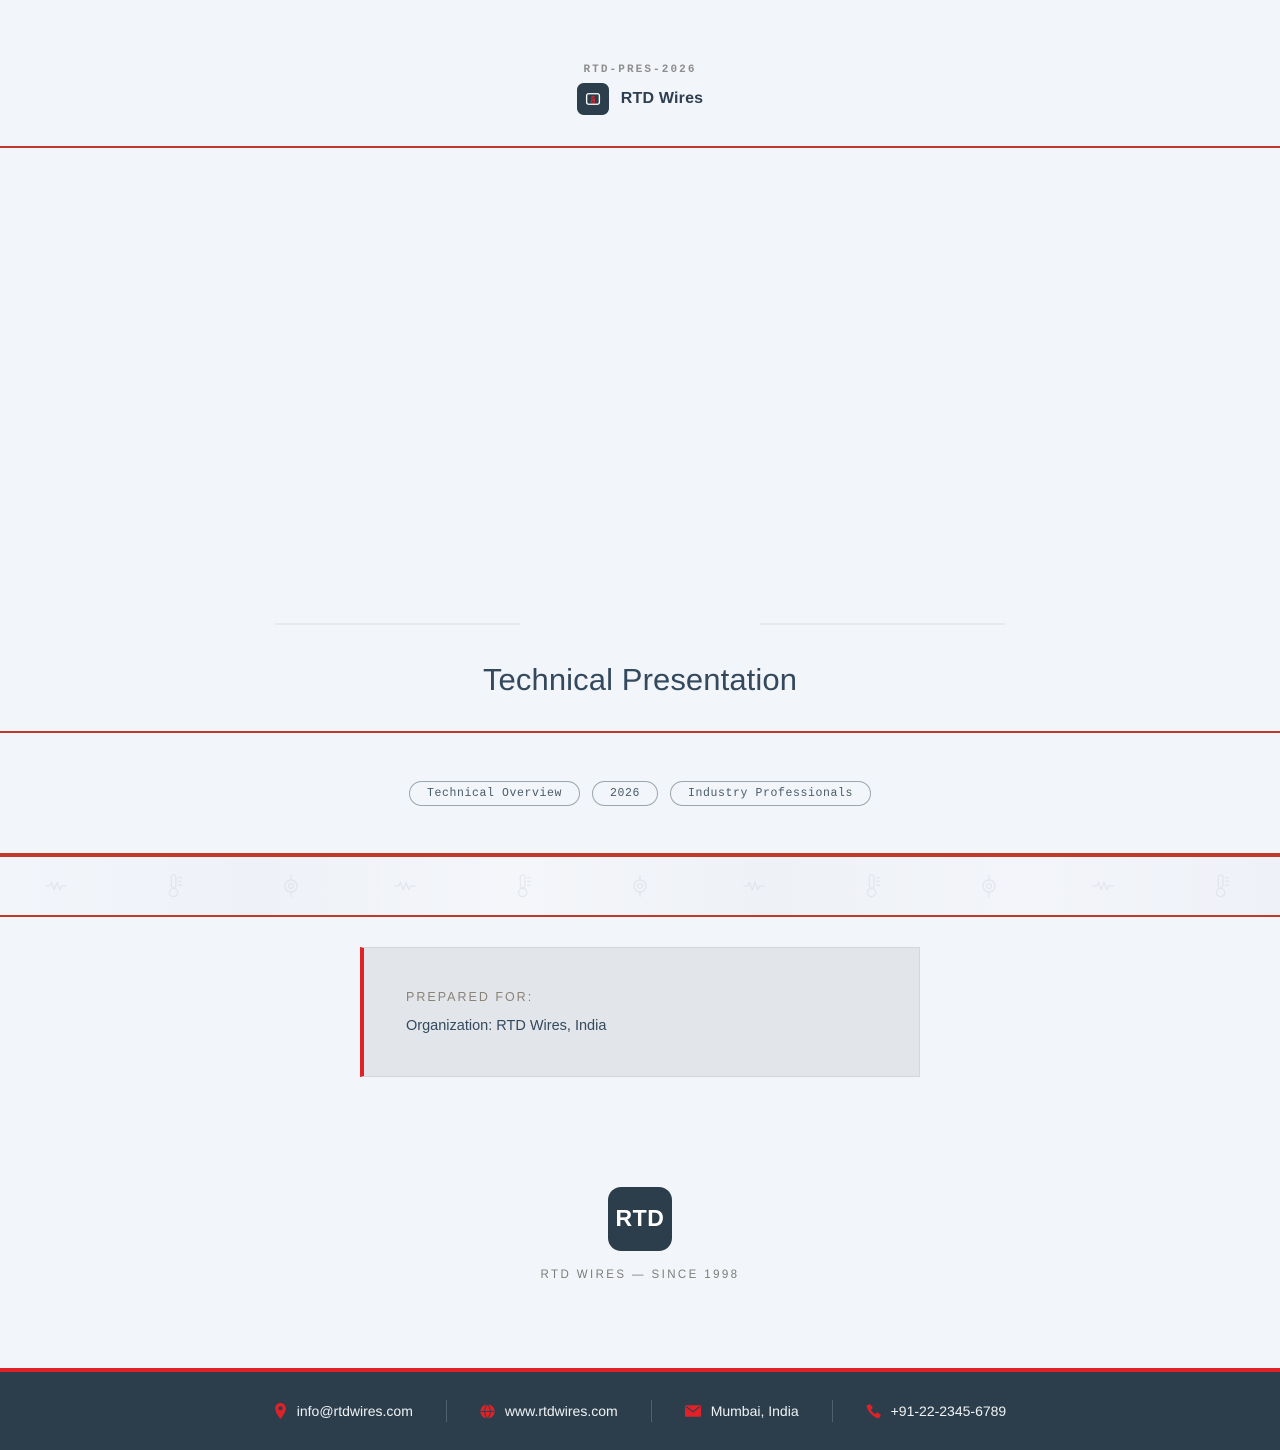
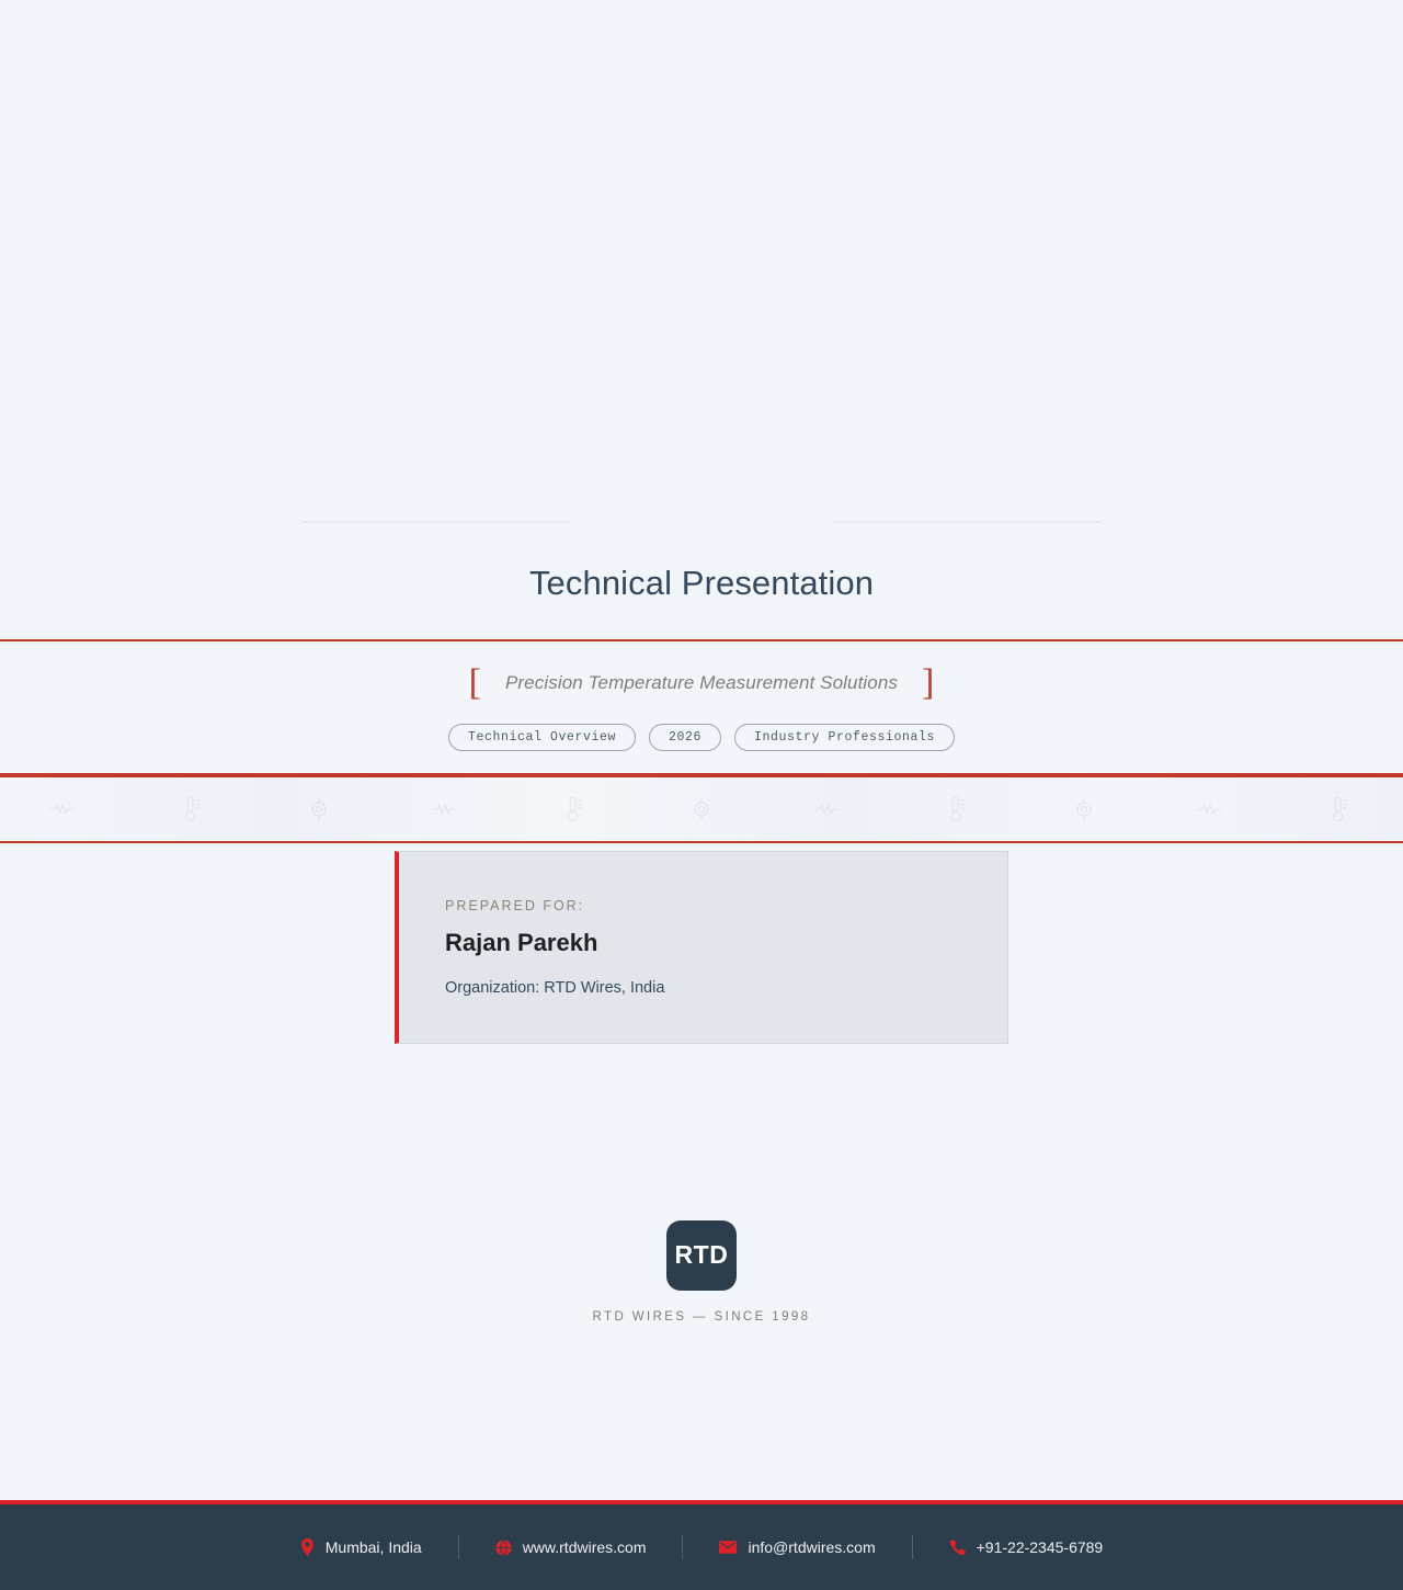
- RTD-PRES-2026
- RTD Wires
  Technical Presentation
+ [
+ Precision Temperature Measurement Solutions
+ ]
  Technical Overview
  2026
  Industry Professionals
  PREPARED FOR:
+ Rajan Parekh
  Organization: RTD Wires, India
  RTD
  RTD WIRES — SINCE 1998
- info@rtdwires.com
+ Mumbai, India
  www.rtdwires.com
- Mumbai, India
+ info@rtdwires.com
  +91-22-2345-6789
